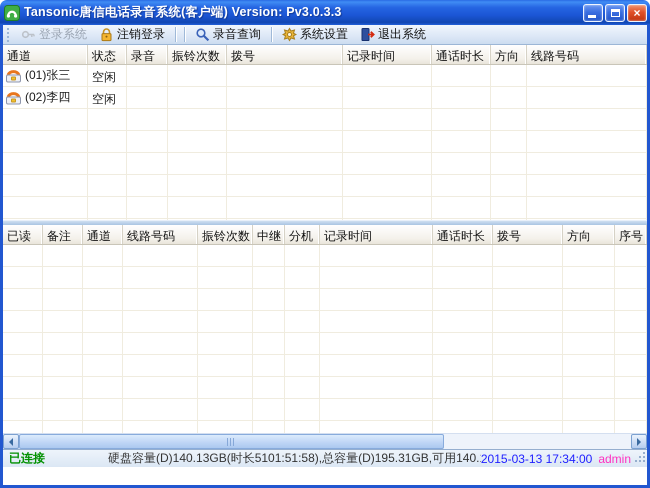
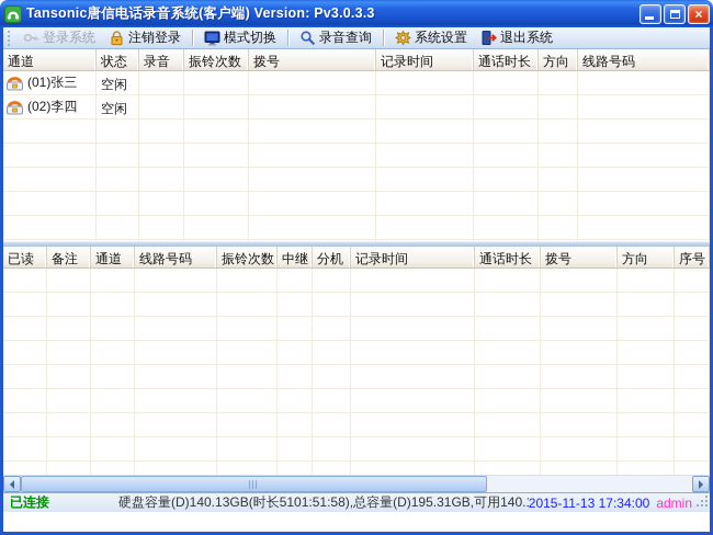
  Tansonic唐信电话录音系统(客户端) Version: Pv3.0.3.3
  ×
  登录系统
  注销登录
+ 模式切换
  录音查询
  系统设置
  退出系统
  通道
  状态
  录音
  振铃次数
  拨号
  记录时间
  通话时长
  方向
  线路号码
  (01)张三
  空闲
  (02)李四
  空闲
  已读
  备注
  通道
  线路号码
  振铃次数
  中继
  分机
  记录时间
  通话时长
  拨号
  方向
  序号
  已连接
  硬盘容量(D)140.13GB(时长5101:51:58),总容量(D)195.31GB,可用140.
- 2015-03-13 17:34:00
+ 2015-11-13 17:34:00
  admin
